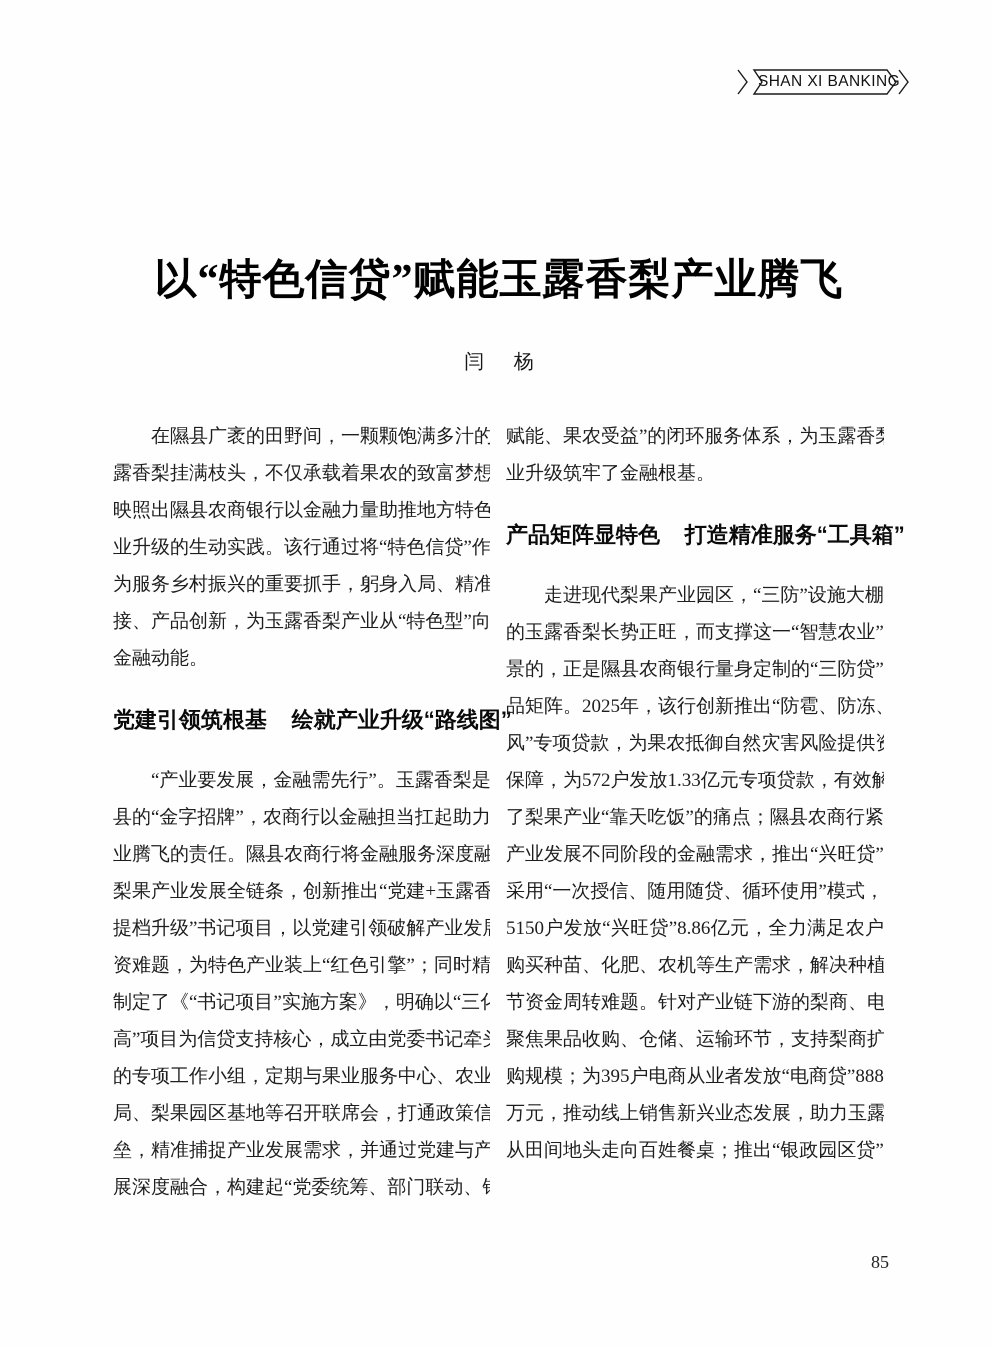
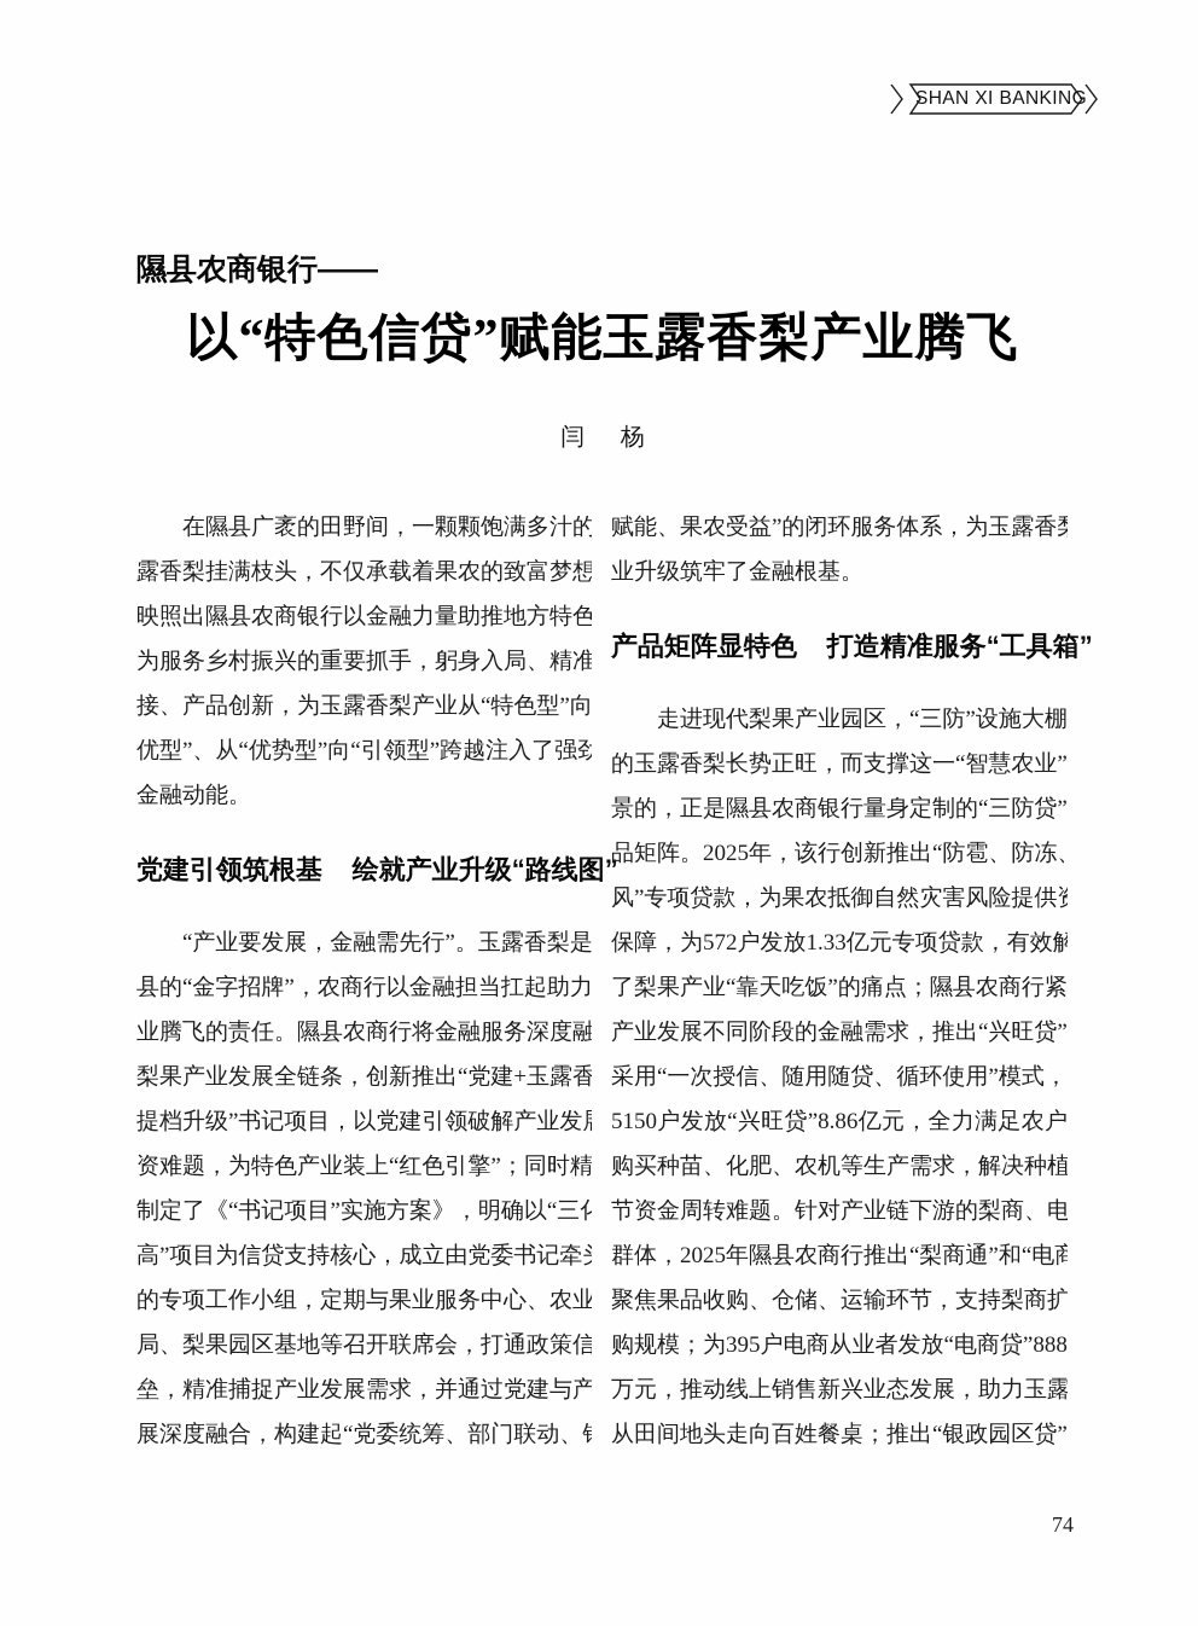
  SHAN XI BANKING
+ 隰县农商银行——
  以“特色信贷”赋能玉露香梨产业腾飞
  闫 杨
  在隰县广袤的田野间，一颗颗饱满多汁的
  露香梨挂满枝头，不仅承载着果农的致富梦想
  映照出隰县农商银行以金融力量助推地方特色
- 业升级的生动实践。该行通过将“特色信贷”作
  为服务乡村振兴的重要抓手，躬身入局、精准
  接、产品创新，为玉露香梨产业从“特色型”向
+ 优型”、从“优势型”向“引领型”跨越注入了强劲
  金融动能。
  党建引领筑根基 绘就产业升级“路线图
  “产业要发展，金融需先行”。玉露香梨是
  县的“金字招牌”，农商行以金融担当扛起助力
  业腾飞的责任。隰县农商行将金融服务深度融
  梨果产业发展全链条，创新推出“党建+玉露香
  提档升级”书记项目，以党建引领破解产业发
  资难题，为特色产业装上“红色引擎”；同时精
  制定了《“书记项目”实施方案》，明确以“三化
  高”项目为信贷支持核心，成立由党委书记牵
  的专项工作小组，定期与果业服务中心、农业
  局、梨果园区基地等召开联席会，打通政策信
  垒，精准捕捉产业发展需求，并通过党建与产
  展深度融合，构建起“党委统筹、部门联动、
  赋能、果农受益”的闭环服务体系，为玉露香
  业升级筑牢了金融根基。
  产品矩阵显特色 打造精准服务“工具箱”
  走进现代梨果产业园区，“三防”设施大棚
  的玉露香梨长势正旺，而支撑这一“智慧农业”
  景的，正是隰县农商银行量身定制的“三防贷”
  品矩阵。2025年，该行创新推出“防雹、防冻
  风”专项贷款，为果农抵御自然灾害风险提供
  保障，为572户发放1.33亿元专项贷款，有效解
  了梨果产业“靠天吃饭”的痛点；隰县农商行紧
  产业发展不同阶段的金融需求，推出“兴旺贷”
  采用“一次授信、随用随贷、循环使用”模式，
  5150户发放“兴旺贷”8.86亿元，全力满足农户
  购买种苗、化肥、农机等生产需求，解决种植
  节资金周转难题。针对产业链下游的梨商、电
+ 群体，2025年隰县农商行推出“梨商通”和“电商
  聚焦果品收购、仓储、运输环节，支持梨商扩
  购规模；为395户电商从业者发放“电商贷”888
  万元，推动线上销售新兴业态发展，助力玉露
  从田间地头走向百姓餐桌；推出“银政园区贷”
- 85
+ 74
